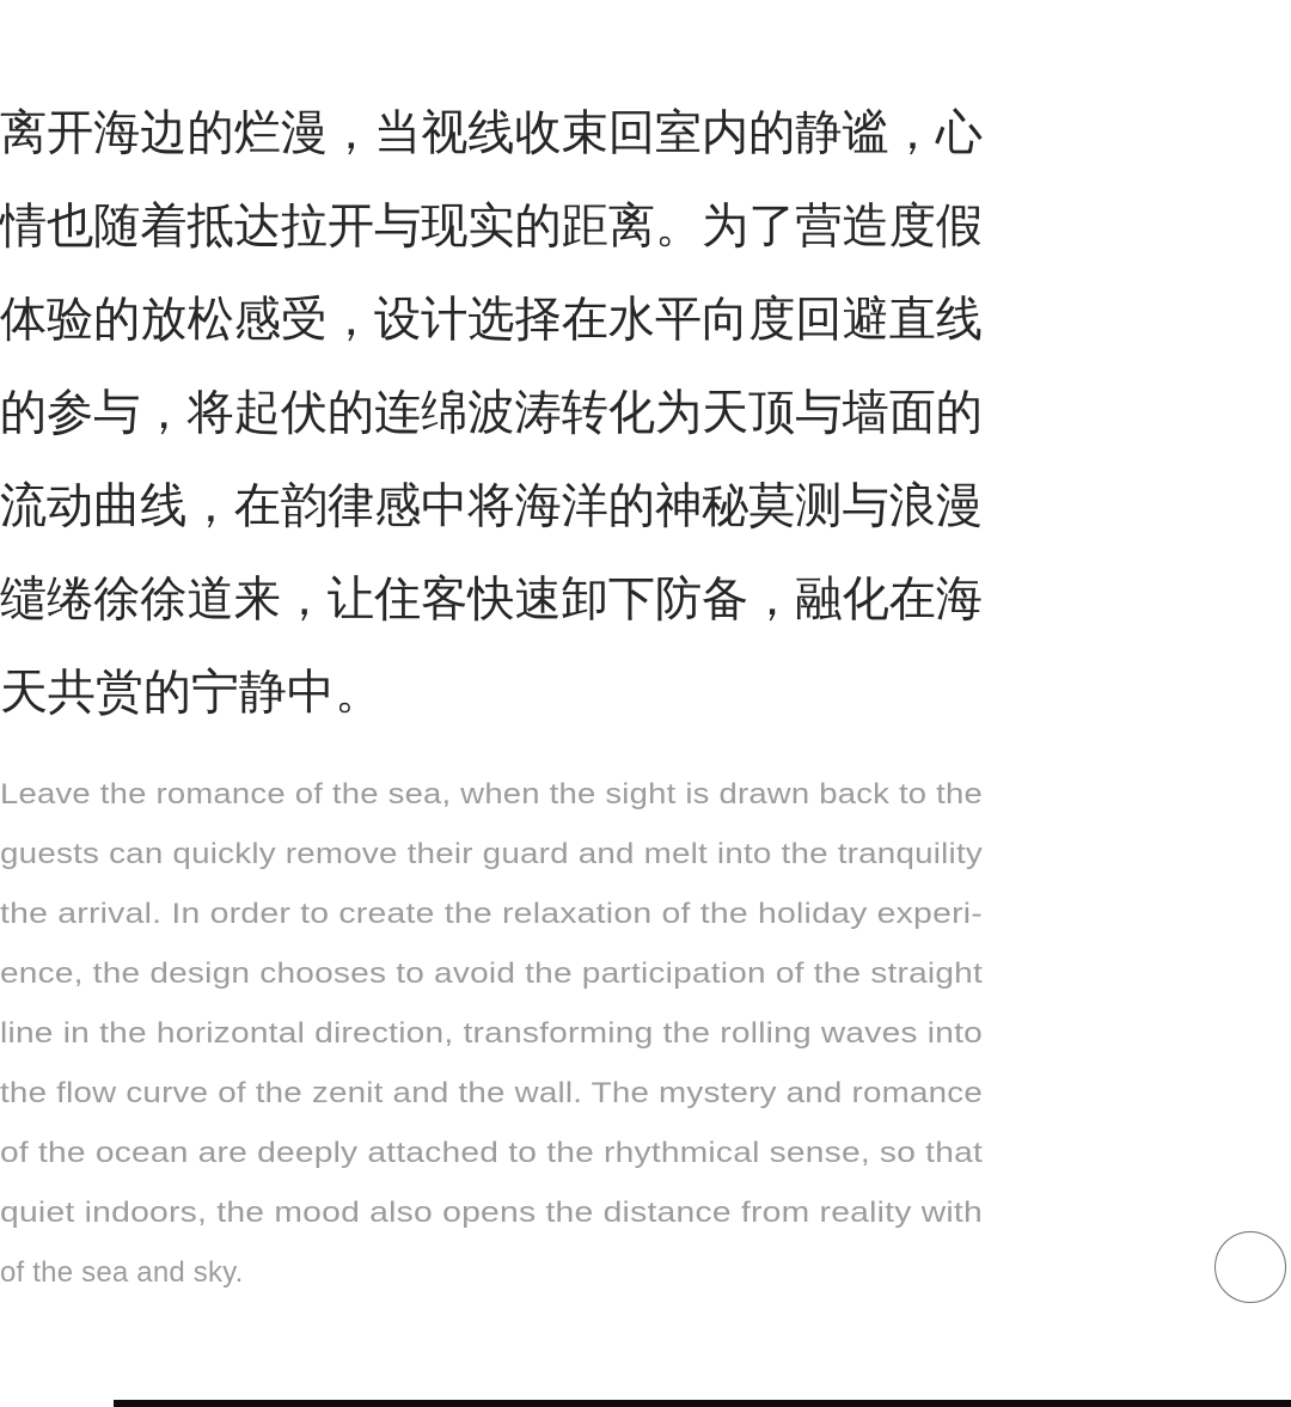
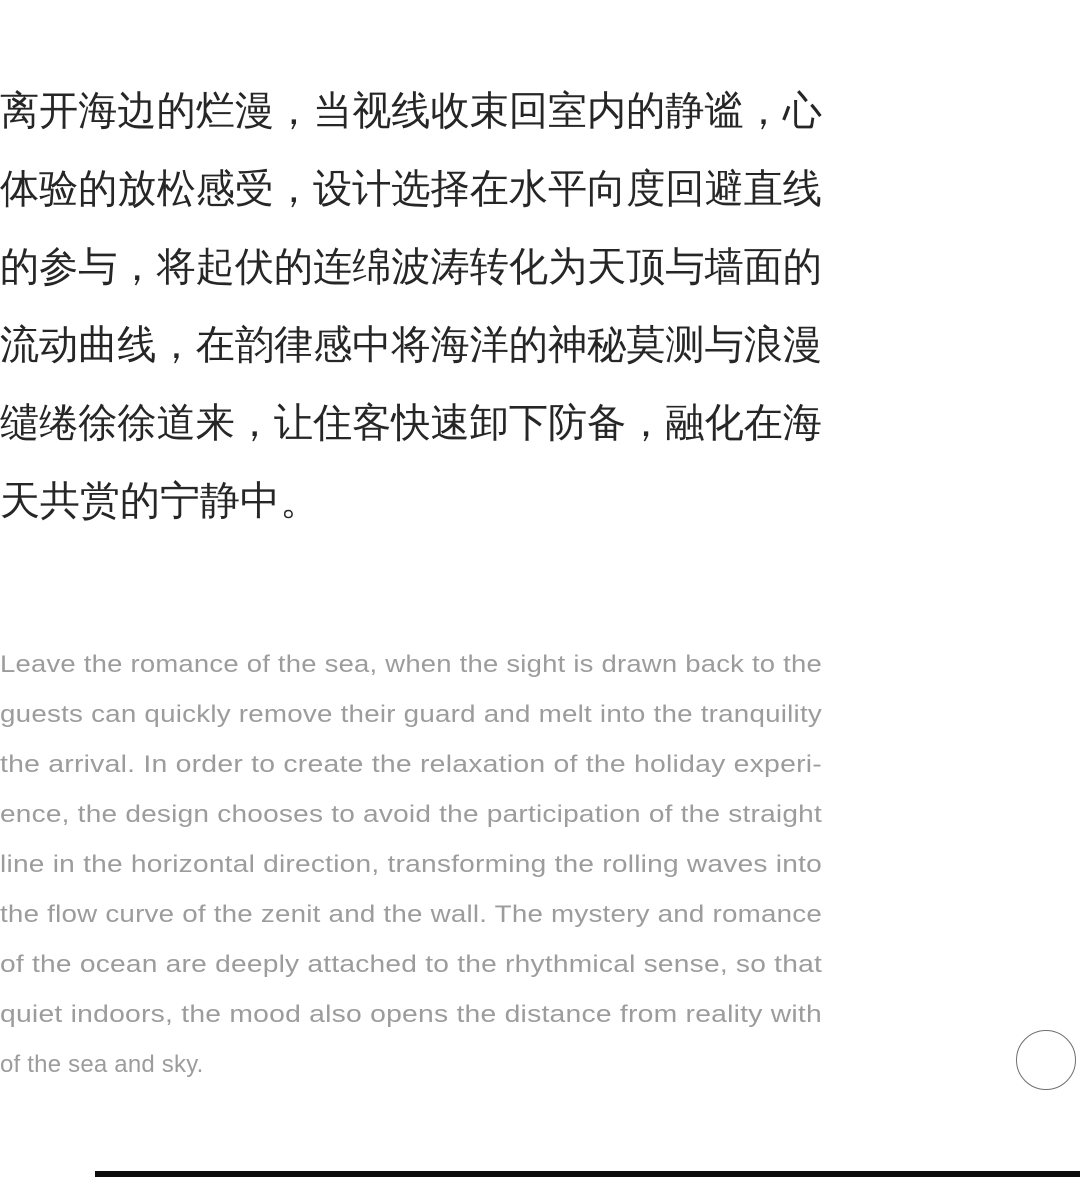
  离开海边的烂漫，当视线收束回室内的静谧，心
- 情也随着抵达拉开与现实的距离。为了营造度假
  体验的放松感受，设计选择在水平向度回避直线
  的参与，将起伏的连绵波涛转化为天顶与墙面的
  流动曲线，在韵律感中将海洋的神秘莫测与浪漫
  缱绻徐徐道来，让住客快速卸下防备，融化在海
  天共赏的宁静中。
  Leave the romance of the sea, when the sight is drawn back to the
  guests can quickly remove their guard and melt into the tranquility
  the arrival. In order to create the relaxation of the holiday experi-
  ence, the design chooses to avoid the participation of the straight
  line in the horizontal direction, transforming the rolling waves into
  the flow curve of the zenit and the wall. The mystery and romance
  of the ocean are deeply attached to the rhythmical sense, so that
  quiet indoors, the mood also opens the distance from reality with
  of the sea and sky.
